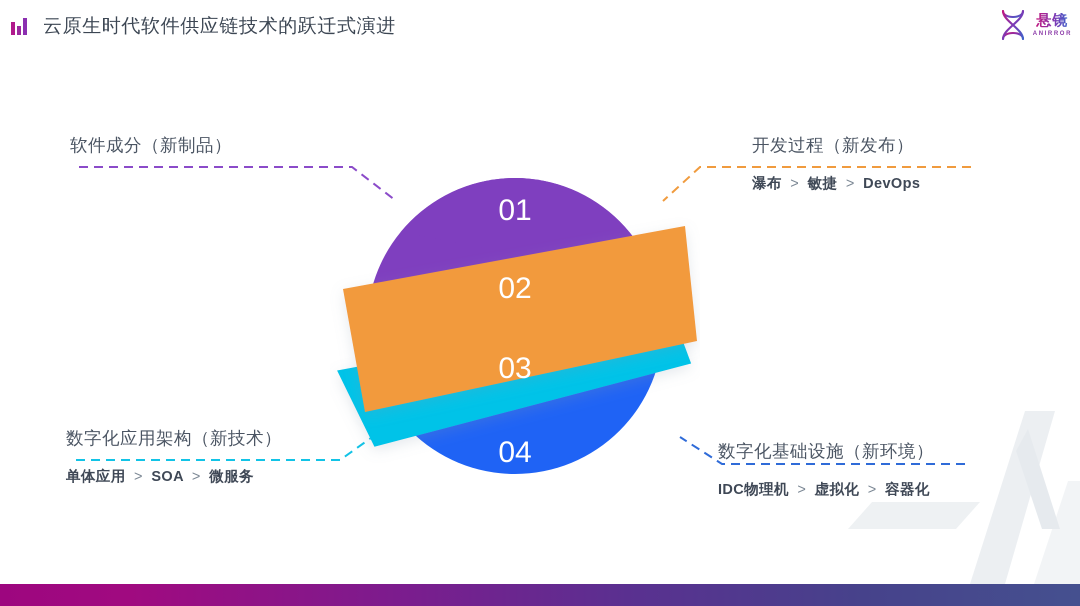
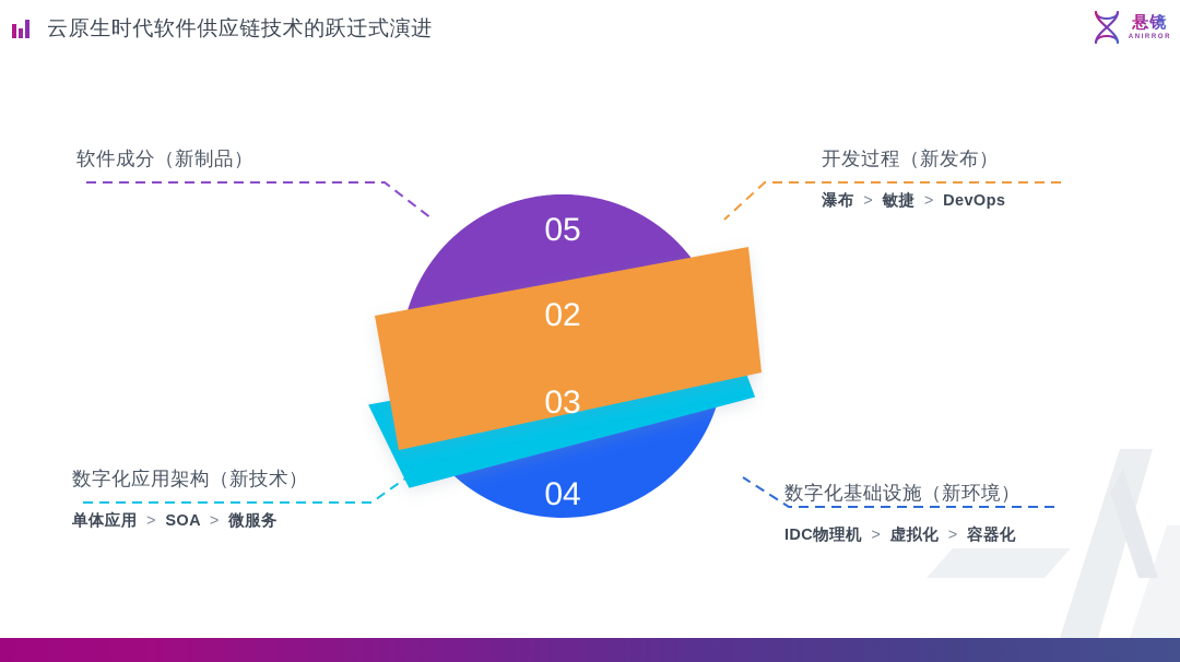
  云原生时代软件供应链技术的跃迁式演进
  悬镜
- 01
+ 05
  02
  03
  04
  软件成分（新制品）
  开发过程（新发布）
  瀑布 > 敏捷 > DevOps
  数字化应用架构（新技术）
  单体应用 > SOA > 微服务
  数字化基础设施（新环境）
  IDC物理机 > 虚拟化 > 容器化
